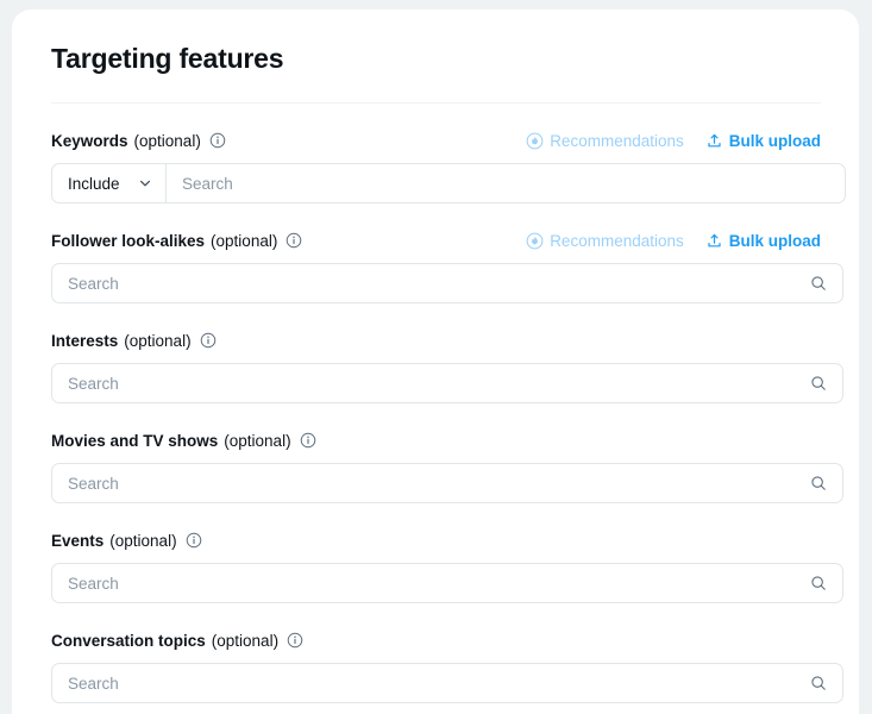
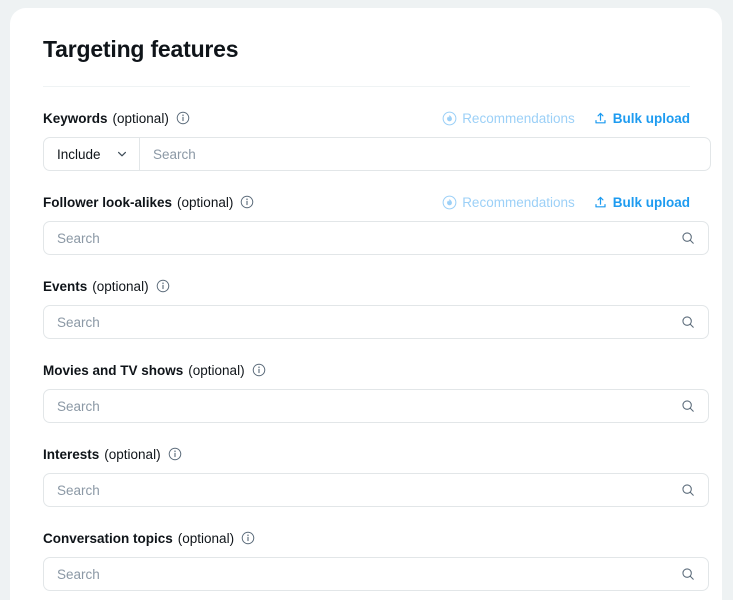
  Targeting features
  Keywords
  (optional)
  Recommendations
  Bulk upload
  Include
  Search
  Follower look-alikes
  (optional)
  Recommendations
  Bulk upload
  Search
- Interests
+ Events
  (optional)
  Search
  Movies and TV shows
  (optional)
  Search
- Events
+ Interests
  (optional)
  Search
  Conversation topics
  (optional)
  Search
